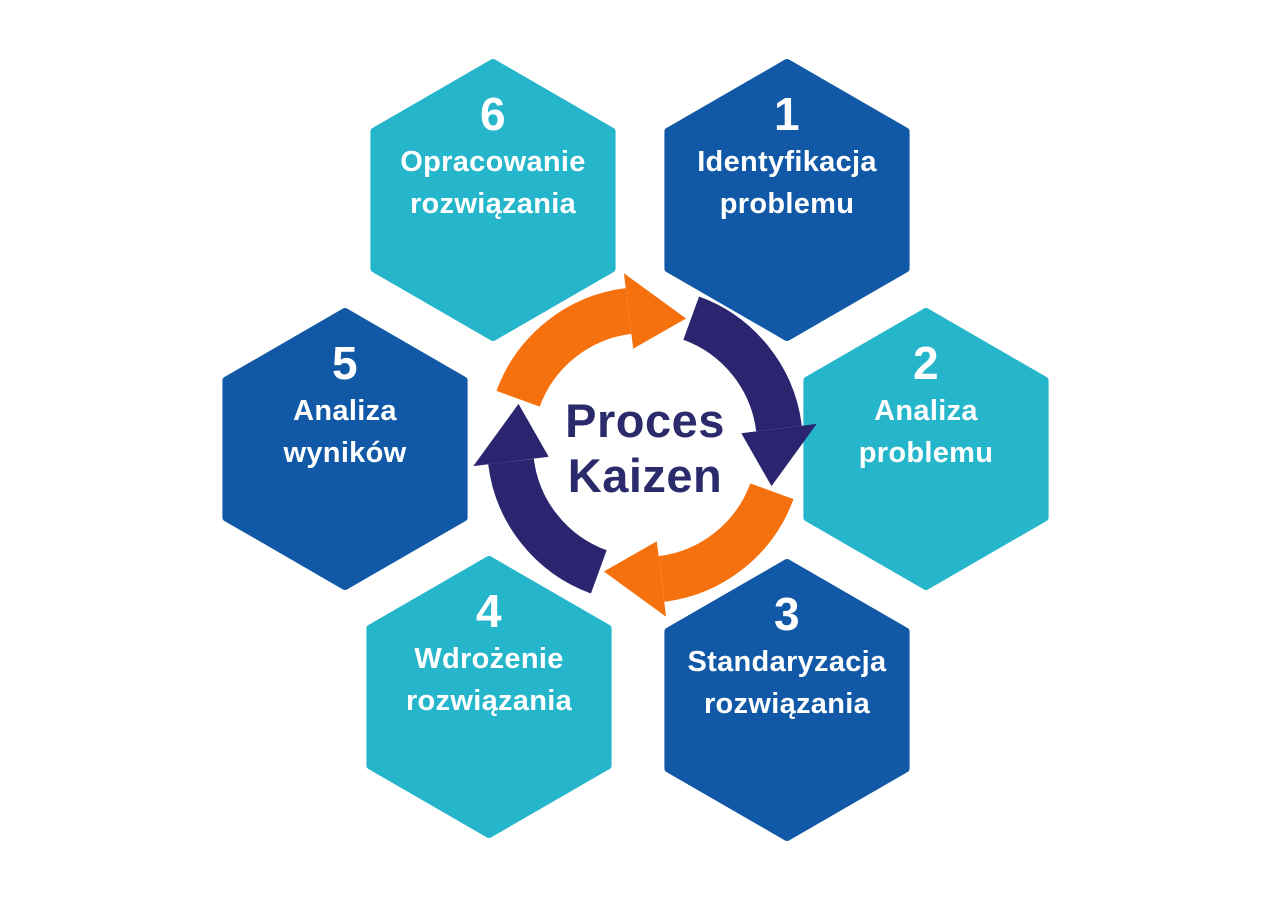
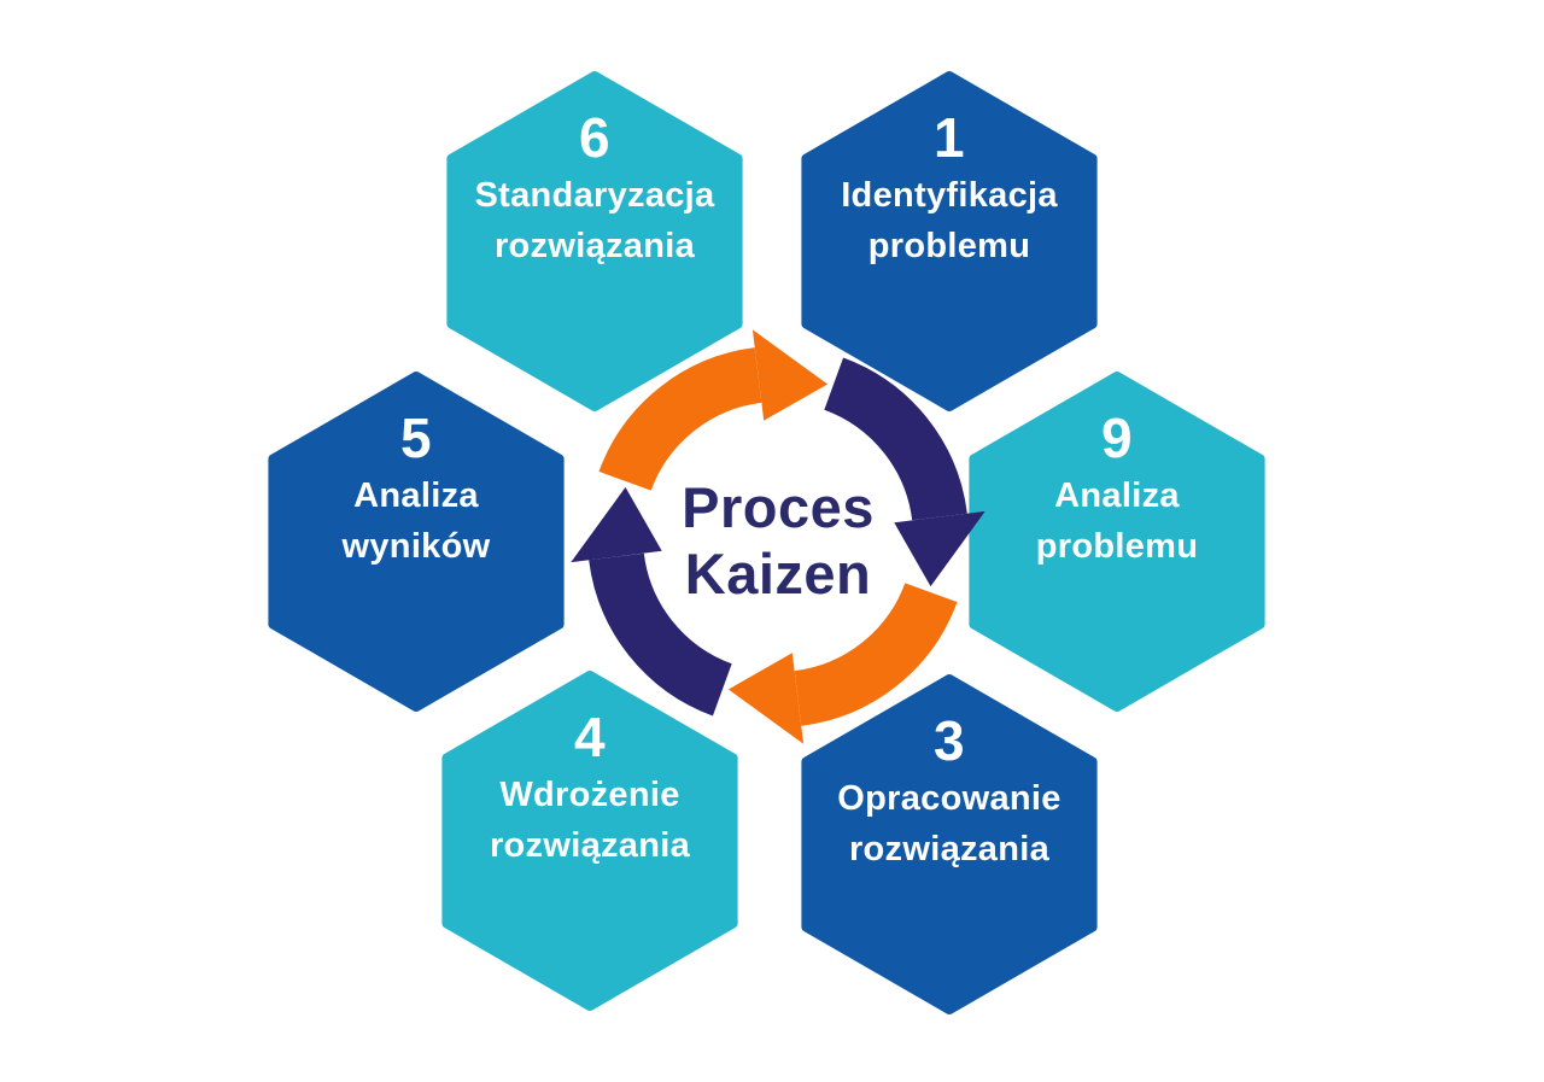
  Proces
  Kaizen
  1
  Identyfikacja
  problemu
- 2
+ 9
  Analiza
  problemu
  3
- Standaryzacja
+ Opracowanie
  rozwiązania
  4
  Wdrożenie
  rozwiązania
  5
  Analiza
  wyników
  6
- Opracowanie
+ Standaryzacja
  rozwiązania
